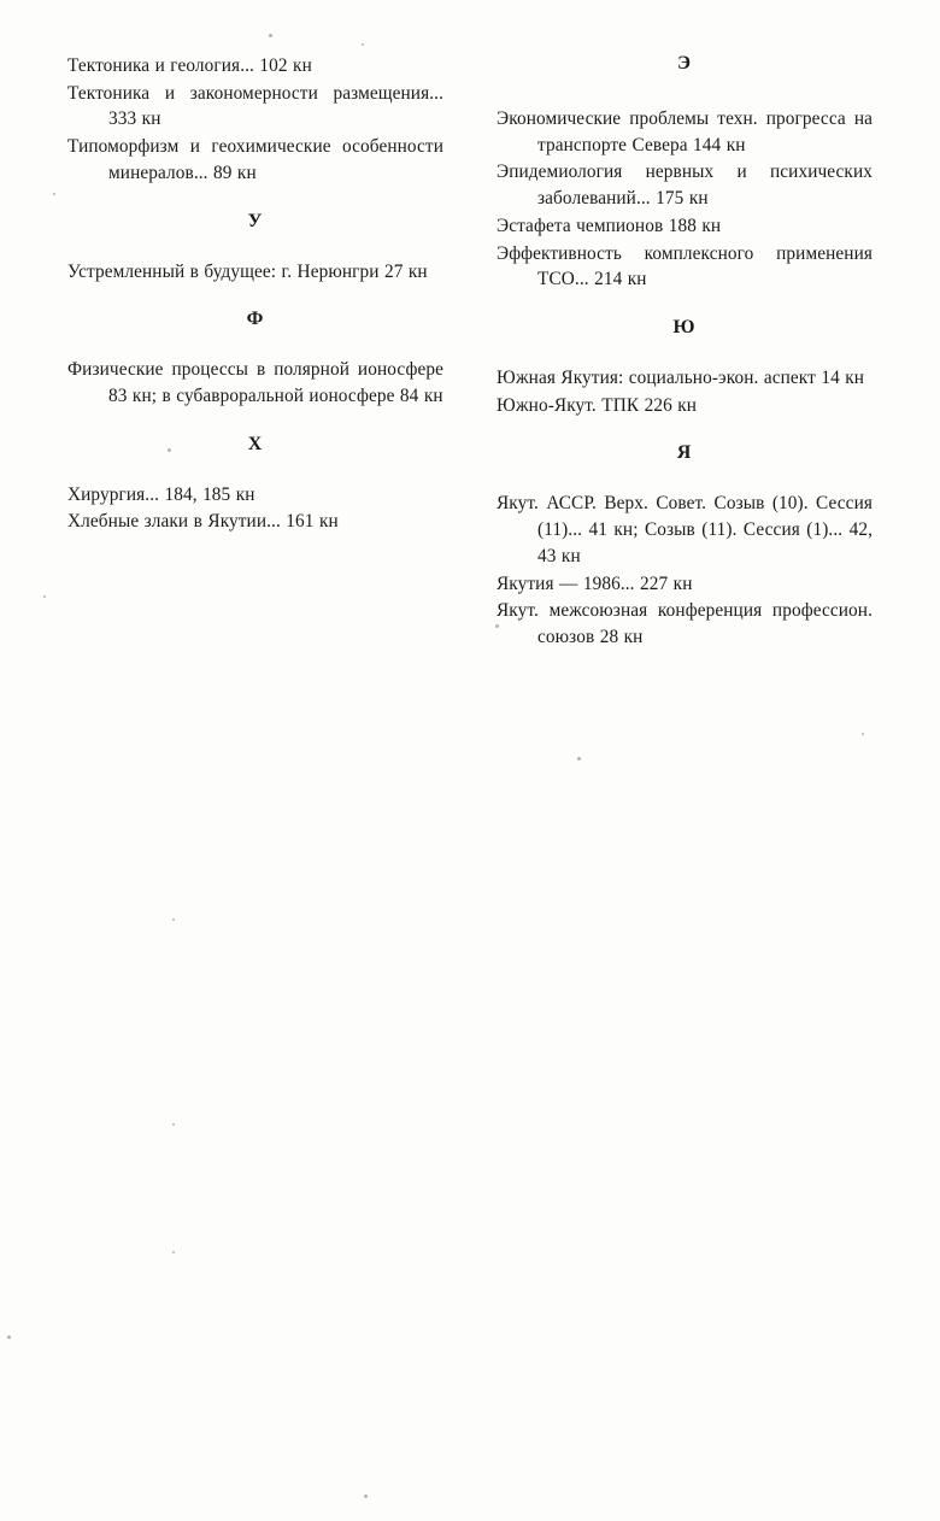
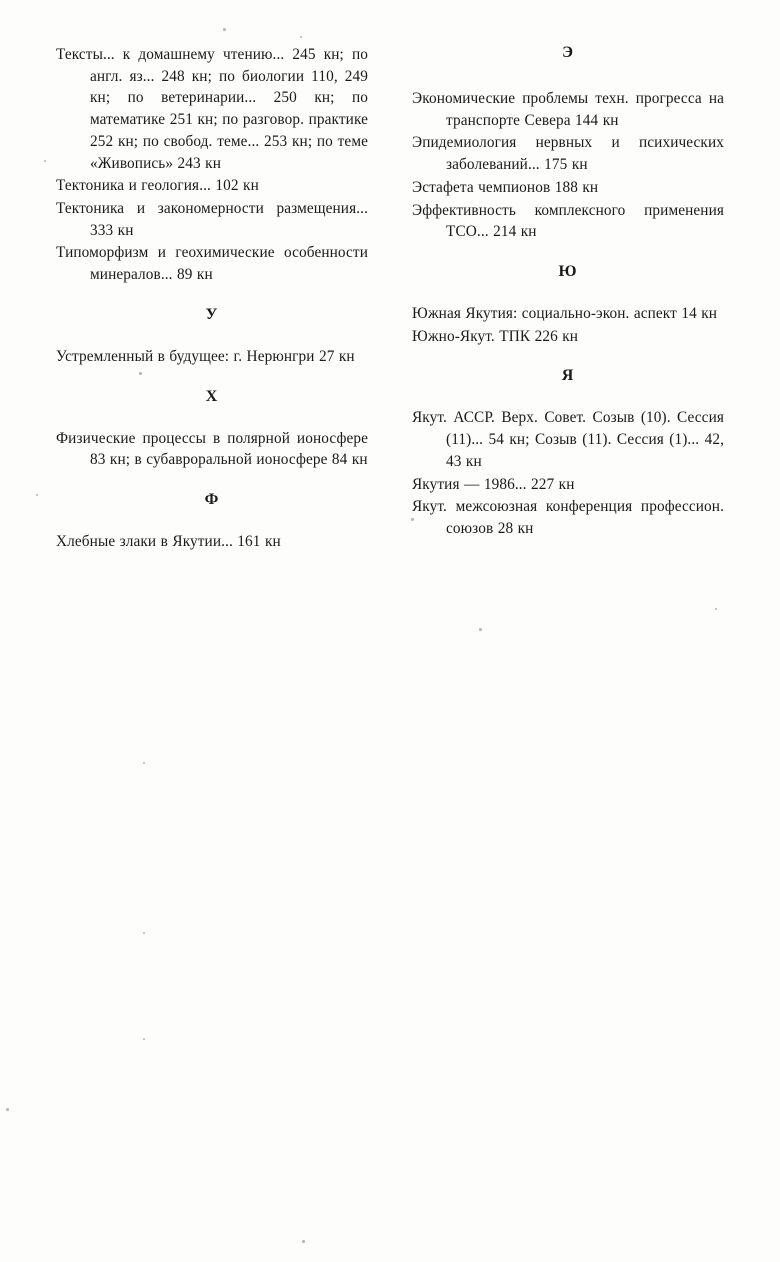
+ Тексты... к домашнему чтению... 245 кн; по англ. яз... 248 кн; по биологии 110, 249 кн; по ветеринарии... 250 кн; по математике 251 кн; по разговор. практике 252 кн; по свобод. теме... 253 кн; по теме «Живопись» 243 кн
  Тектоника и геология... 102 кн
  Тектоника и закономерности размещения... 333 кн
  Типоморфизм и геохимические особенности минералов... 89 кн
  У
  Устремленный в будущее: г. Нерюнгри 27 кн
- Ф
+ X
  Физические процессы в полярной ионосфере 83 кн; в субавроральной ионосфере 84 кн
- X
+ Ф
- Хирургия... 184, 185 кн
  Хлебные злаки в Якутии... 161 кн
  Э
  Экономические проблемы техн. прогресса на транспорте Севера 144 кн
  Эпидемиология нервных и психических заболеваний... 175 кн
  Эстафета чемпионов 188 кн
  Эффективность комплексного применения ТСО... 214 кн
  Ю
  Южная Якутия: социально-экон. аспект 14 кн
  Южно-Якут. ТПК 226 кн
  Я
- Якут. АССР. Верх. Совет. Созыв (10). Сессия (11)... 41 кн; Созыв (11). Сессия (1)... 42, 43 кн
+ Якут. АССР. Верх. Совет. Созыв (10). Сессия (11)... 54 кн; Созыв (11). Сессия (1)... 42, 43 кн
  Якутия — 1986... 227 кн
  Якут. межсоюзная конференция профессион. союзов 28 кн
